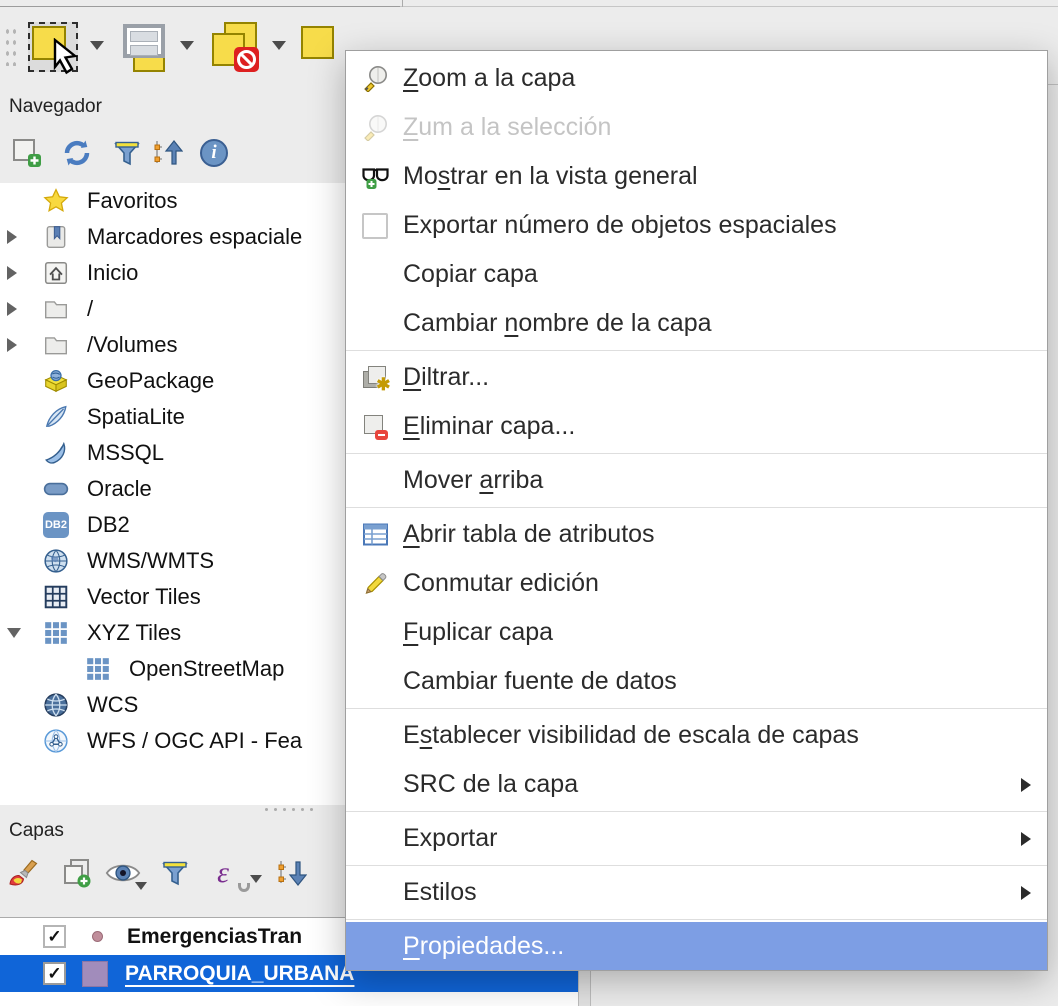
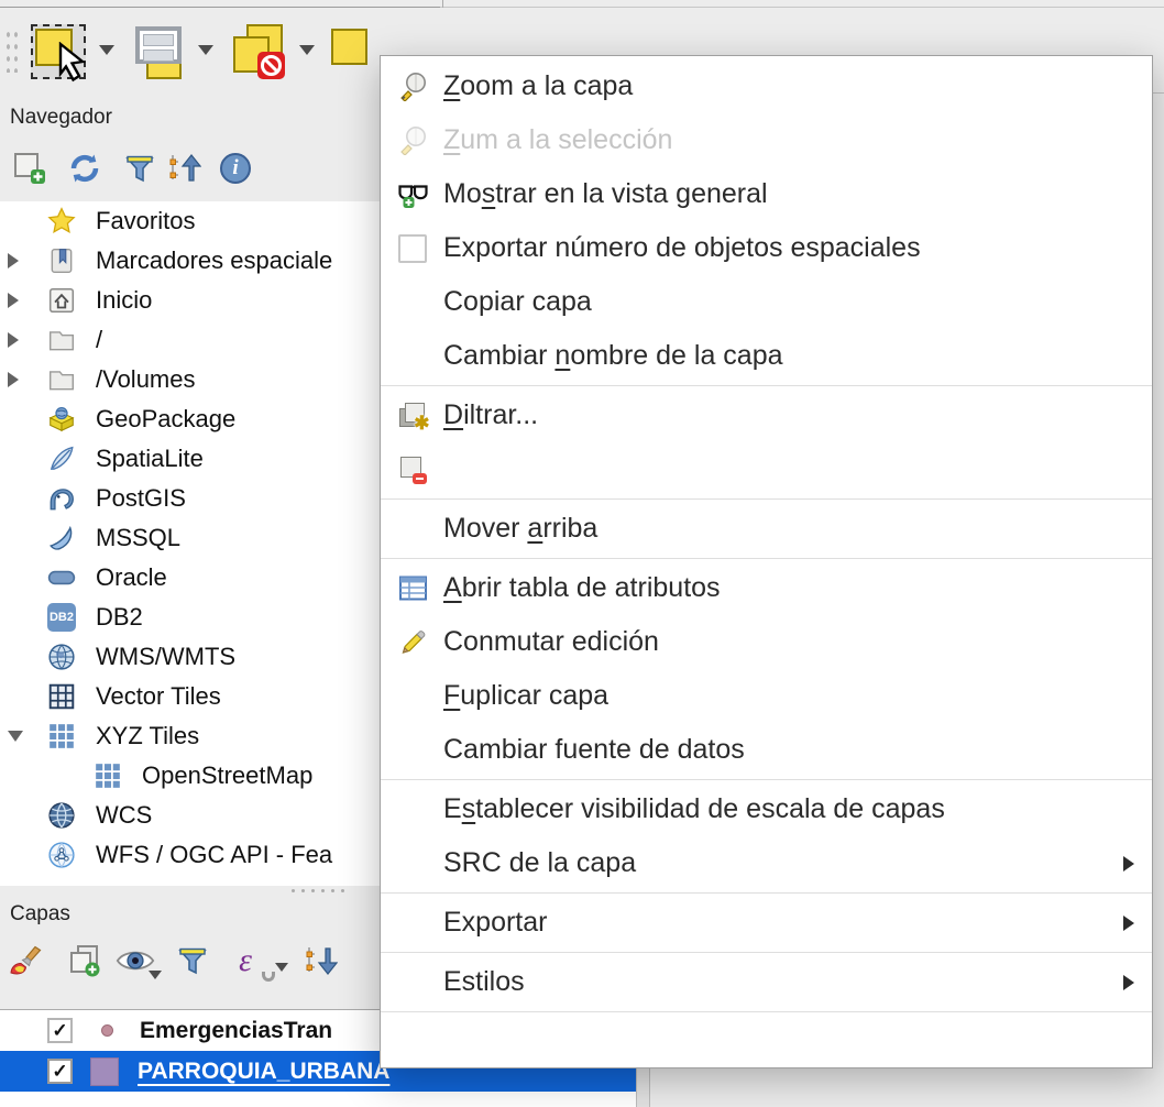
  Navegador
  i
  Favoritos
  Marcadores espaciale
  Inicio
  /
  /Volumes
  GeoPackage
  SpatiaLite
+ PostGIS
  MSSQL
  Oracle
  DB2
  DB2
  WMS/WMTS
  Vector Tiles
  XYZ Tiles
  OpenStreetMap
  WCS
  WFS / OGC API - Fea
  Capas
  ε
  ✓
  EmergenciasTran
  ✓
  PARROQUIA_URBANA
  Zoom a la capa
  Zum a la selección
  Mostrar en la vista general
  Exportar número de objetos espaciales
  Copiar capa
  Cambiar nombre de la capa
  ✱
  Diltrar...
- Eliminar capa...
  Mover arriba
  Abrir tabla de atributos
  Conmutar edición
  Fuplicar capa
  Cambiar fuente de datos
  Establecer visibilidad de escala de capas
  SRC de la capa
  Exportar
  Estilos
- Propiedades...
